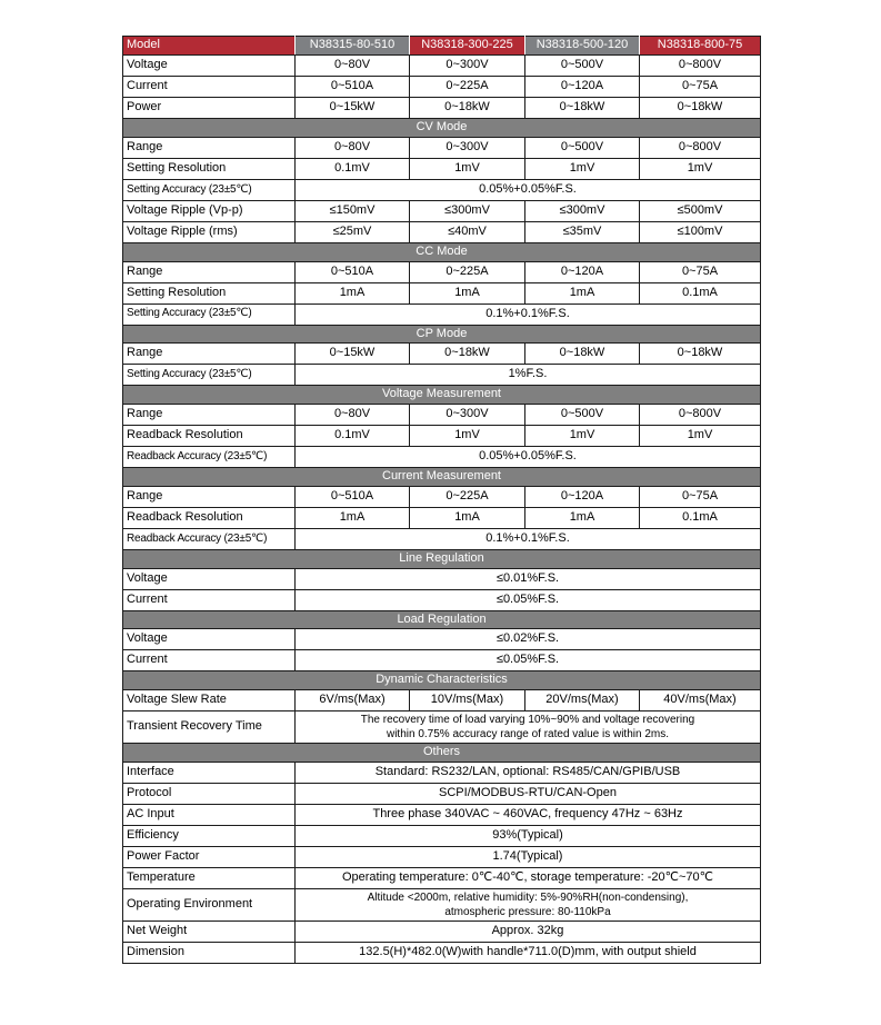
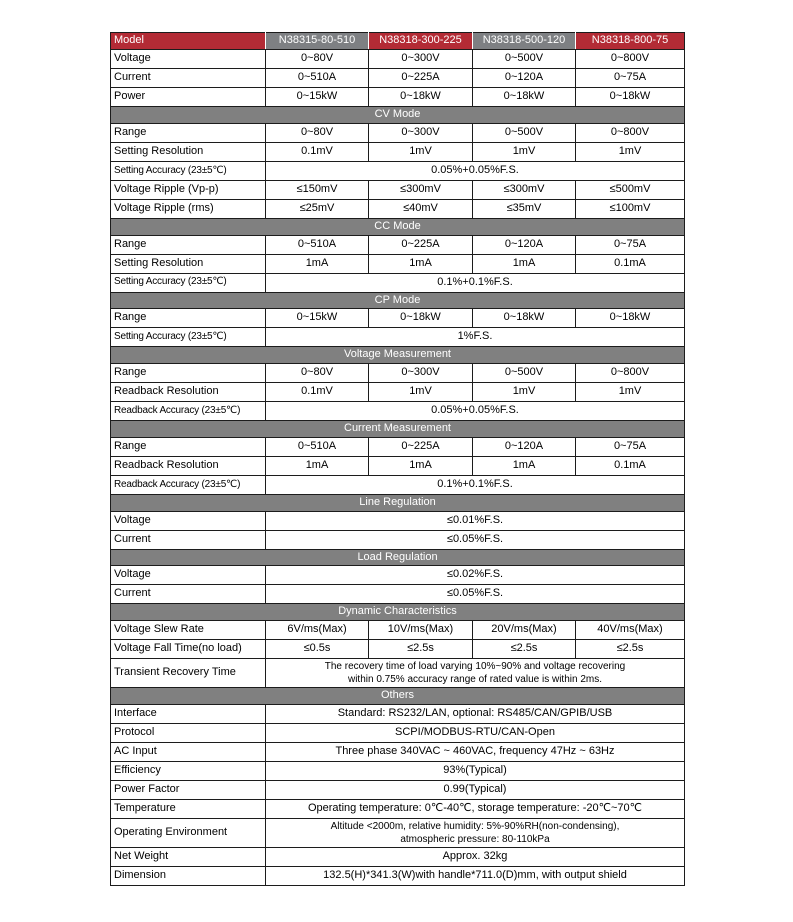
  Model	N38315-80-510	N38318-300-225	N38318-500-120	N38318-800-75
  Voltage	0~80V	0~300V	0~500V	0~800V
  Current	0~510A	0~225A	0~120A	0~75A
  Power	0~15kW	0~18kW	0~18kW	0~18kW
  CV Mode
  Range	0~80V	0~300V	0~500V	0~800V
  Setting Resolution	0.1mV	1mV	1mV	1mV
  Setting Accuracy (23±5℃)	0.05%+0.05%F.S.
  Voltage Ripple (Vp-p)	≤150mV	≤300mV	≤300mV	≤500mV
  Voltage Ripple (rms)	≤25mV	≤40mV	≤35mV	≤100mV
  CC Mode
  Range	0~510A	0~225A	0~120A	0~75A
  Setting Resolution	1mA	1mA	1mA	0.1mA
  Setting Accuracy (23±5℃)	0.1%+0.1%F.S.
  CP Mode
  Range	0~15kW	0~18kW	0~18kW	0~18kW
  Setting Accuracy (23±5℃)	1%F.S.
  Voltage Measurement
  Range	0~80V	0~300V	0~500V	0~800V
  Readback Resolution	0.1mV	1mV	1mV	1mV
  Readback Accuracy (23±5℃)	0.05%+0.05%F.S.
  Current Measurement
  Range	0~510A	0~225A	0~120A	0~75A
  Readback Resolution	1mA	1mA	1mA	0.1mA
  Readback Accuracy (23±5℃)	0.1%+0.1%F.S.
  Line Regulation
  Voltage	≤0.01%F.S.
  Current	≤0.05%F.S.
  Load Regulation
  Voltage	≤0.02%F.S.
  Current	≤0.05%F.S.
  Dynamic Characteristics
  Voltage Slew Rate	6V/ms(Max)	10V/ms(Max)	20V/ms(Max)	40V/ms(Max)
+ Voltage Fall Time(no load)	≤0.5s	≤2.5s	≤2.5s	≤2.5s
  Transient Recovery Time	The recovery time of load varying 10%~90% and voltage recovering within 0.75% accuracy range of rated value is within 2ms.
  Others
  Interface	Standard: RS232/LAN, optional: RS485/CAN/GPIB/USB
  Protocol	SCPI/MODBUS-RTU/CAN-Open
  AC Input	Three phase 340VAC ~ 460VAC, frequency 47Hz ~ 63Hz
  Efficiency	93%(Typical)
- Power Factor	1.74(Typical)
+ Power Factor	0.99(Typical)
  Temperature	Operating temperature: 0℃-40℃, storage temperature: -20℃~70℃
  Operating Environment	Altitude <2000m, relative humidity: 5%-90%RH(non-condensing), atmospheric pressure: 80-110kPa
  Net Weight	Approx. 32kg
- Dimension	132.5(H)*482.0(W)with handle*711.0(D)mm, with output shield
+ Dimension	132.5(H)*341.3(W)with handle*711.0(D)mm, with output shield
